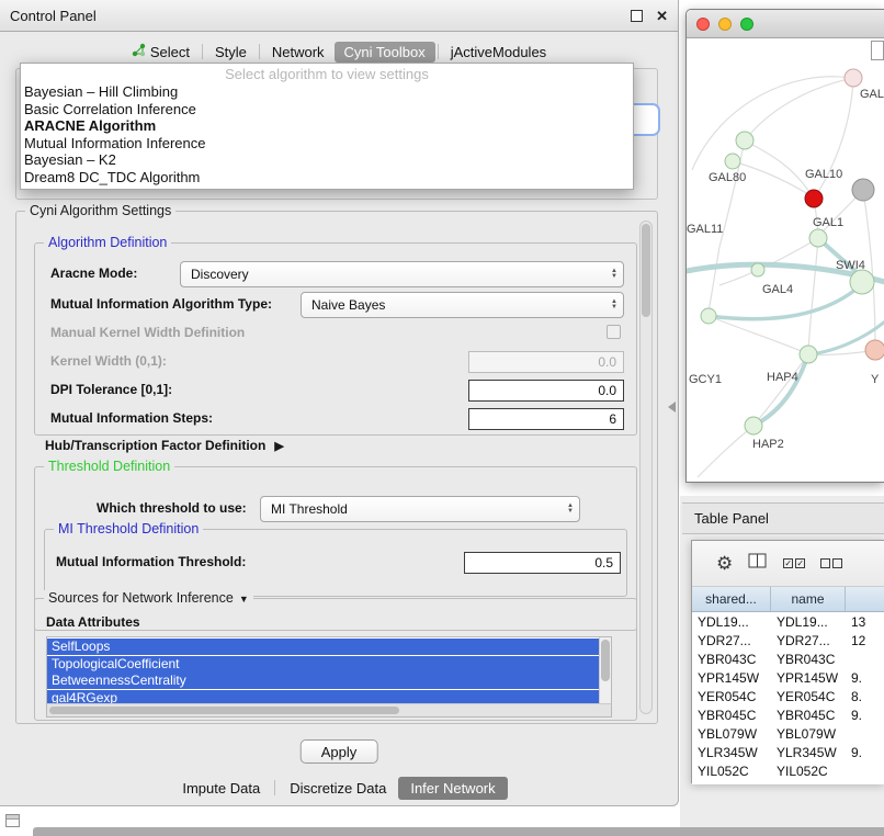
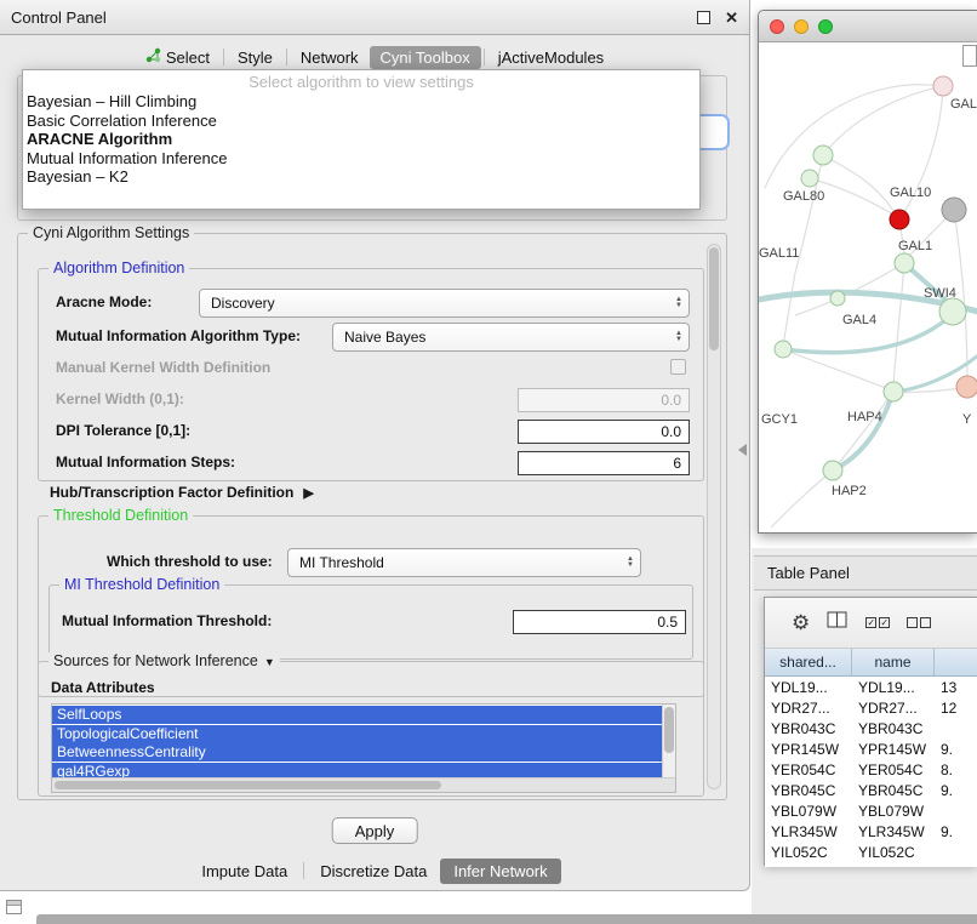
  Control Panel
  ✕
  Select
  Style
  Network
  Cyni Toolbox
  jActiveModules
  Cyni Algorithm Settings
  Algorithm Definition
  Aracne Mode:
  Discovery
  Mutual Information Algorithm Type:
  Naive Bayes
  Manual Kernel Width Definition
  Kernel Width (0,1):
  0.0
  DPI Tolerance [0,1]:
  0.0
  Mutual Information Steps:
  6
  Hub/Transcription Factor Definition
  ▶
  Threshold Definition
  Which threshold to use:
  MI Threshold
  MI Threshold Definition
  Mutual Information Threshold:
  0.5
  Sources for Network Inference ▼
  Data Attributes
  SelfLoops
  TopologicalCoefficient
  BetweennessCentrality
  gal4RGexp
  Apply
  Impute Data
  Discretize Data
  Infer Network
  Select algorithm to view settings
  Bayesian – Hill Climbing
  Basic Correlation Inference
  ARACNE Algorithm
  Mutual Information Inference
  Bayesian – K2
- Dream8 DC_TDC Algorithm
  GAL
  GAL80
  GAL10
  GAL11
  GAL1
  SWI4
  GAL4
  GCY1
  HAP4
  HAP2
  Y
  Table Panel
  ⚙
  ✓
  ✓
  shared...
  name
  YDL19...
  YDL19...
  13
  YDR27...
  YDR27...
  12
  YBR043C
  YBR043C
  YPR145W
  YPR145W
  9.
  YER054C
  YER054C
  8.
  YBR045C
  YBR045C
  9.
  YBL079W
  YBL079W
  YLR345W
  YLR345W
  9.
  YIL052C
  YIL052C
